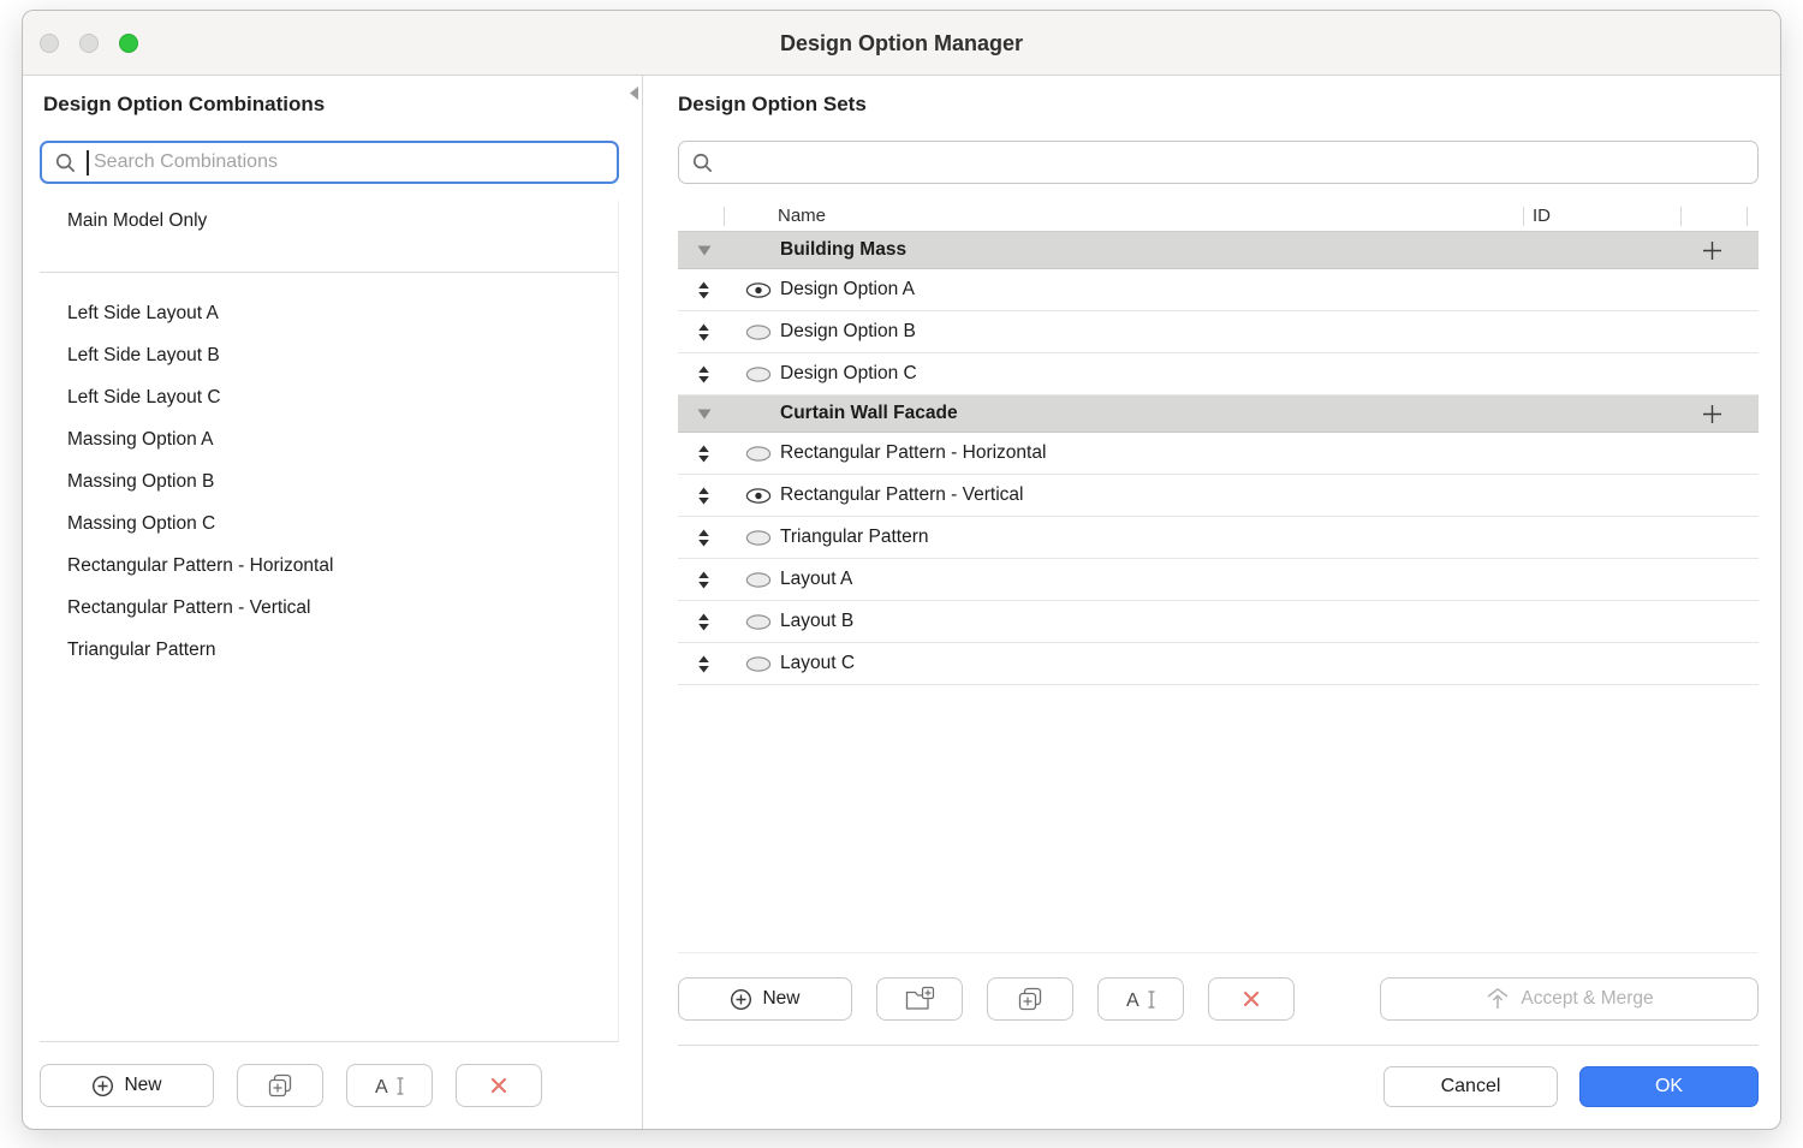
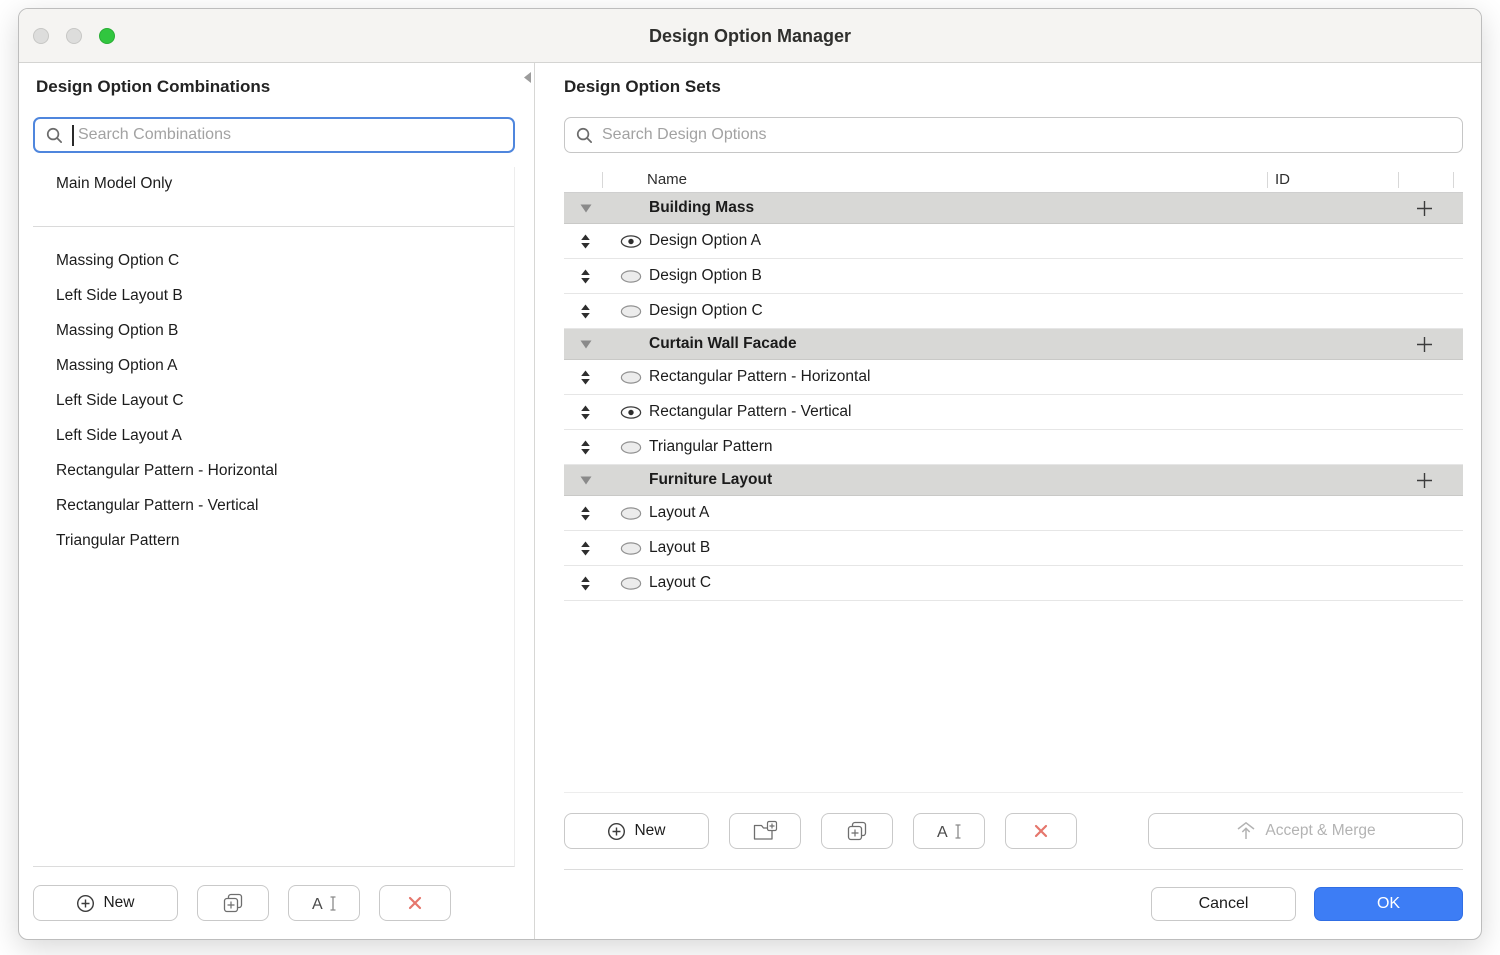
  Design Option Manager
  Design Option Combinations
  Search Combinations
  Main Model Only
- Left Side Layout A
+ Massing Option C
  Left Side Layout B
- Left Side Layout C
+ Massing Option B
  Massing Option A
- Massing Option B
+ Left Side Layout C
- Massing Option C
+ Left Side Layout A
  Rectangular Pattern - Horizontal
  Rectangular Pattern - Vertical
  Triangular Pattern
  New
  A
  Design Option Sets
+ Search Design Options
  Name
  ID
  Building Mass
  Design Option A
  Design Option B
  Design Option C
  Curtain Wall Facade
  Rectangular Pattern - Horizontal
  Rectangular Pattern - Vertical
  Triangular Pattern
+ Furniture Layout
  Layout A
  Layout B
  Layout C
  New
  A
  Accept & Merge
  Cancel
  OK
